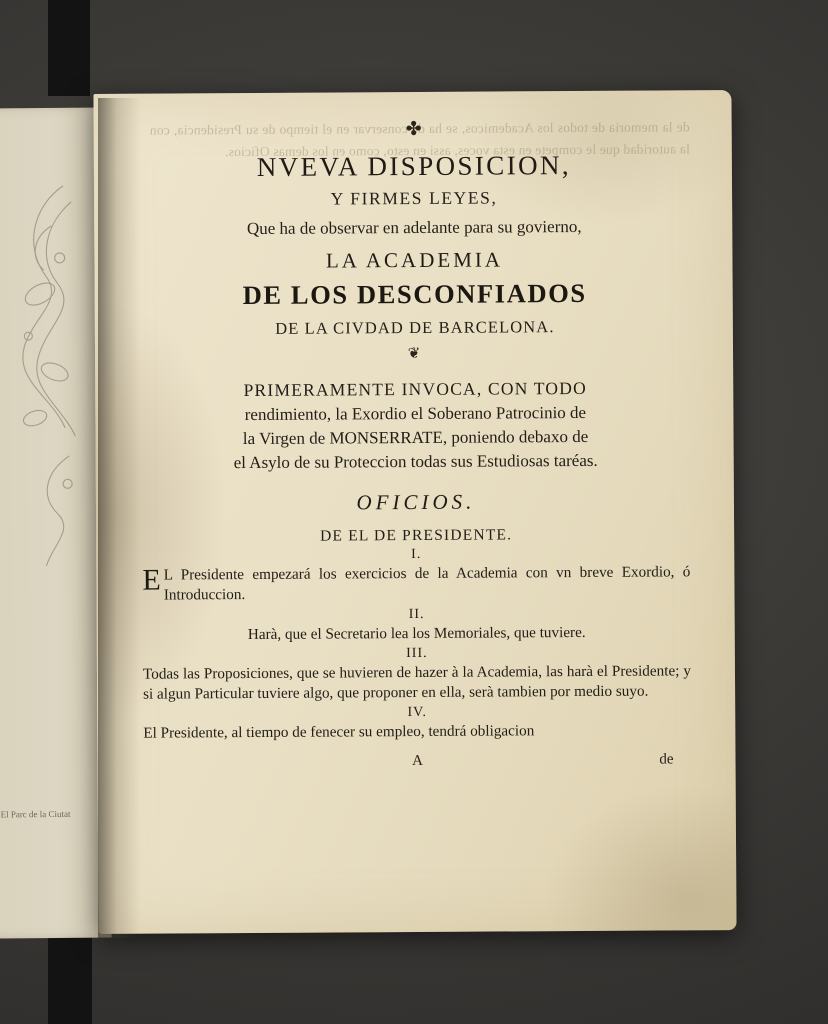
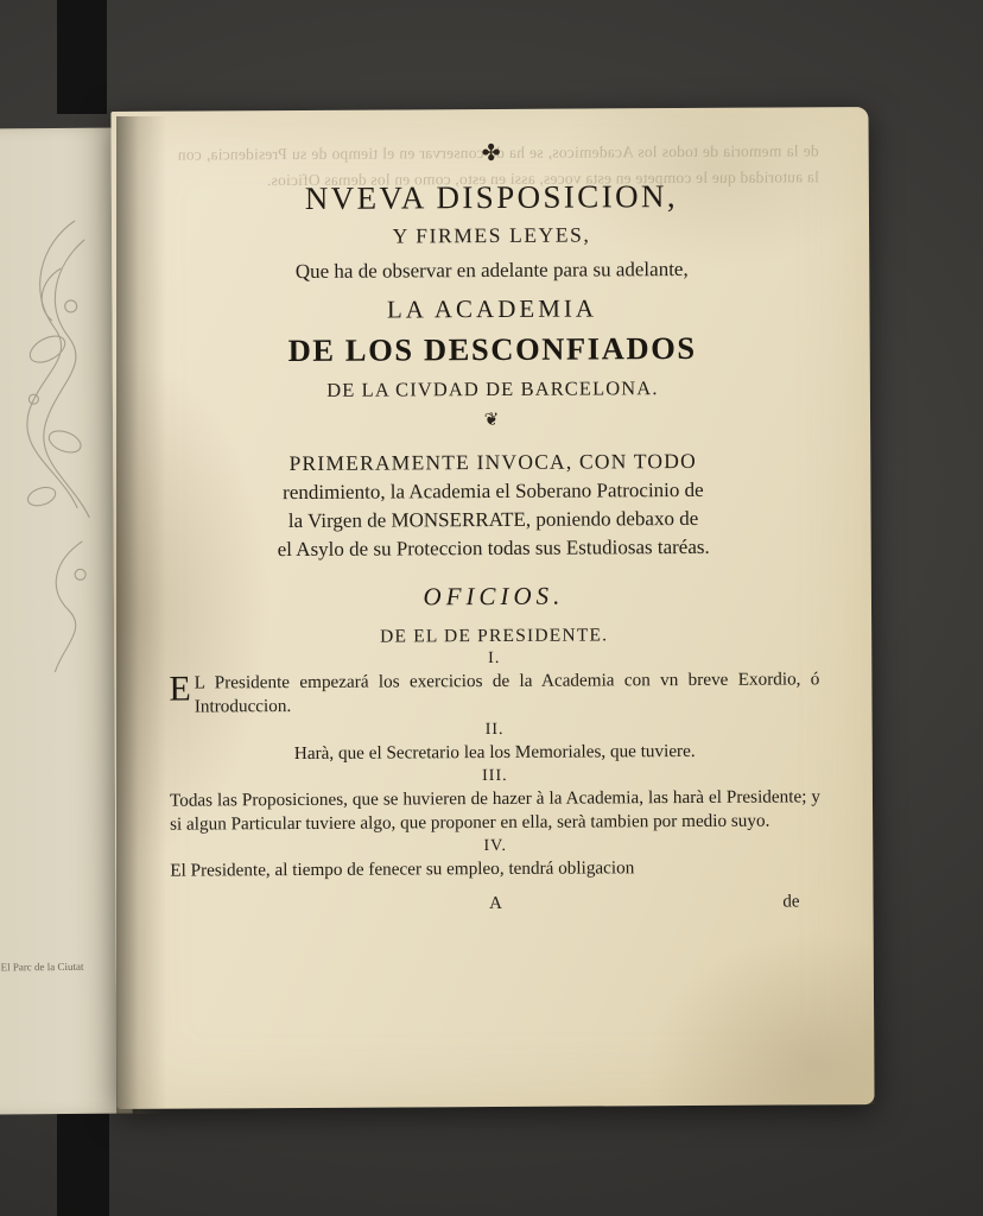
  El Parc de la Ciutat
  ✤
  NVEVA DISPOSICION,
  Y FIRMES LEYES,
- Que ha de observar en adelante para su govierno,
+ Que ha de observar en adelante para su adelante,
  LA ACADEMIA
  DE LOS DESCONFIADOS
  DE LA CIVDAD DE BARCELONA.
  ❦
  PRIMERAMENTE INVOCA, CON TODO
- rendimiento, la Exordio el Soberano Patrocinio de
+ rendimiento, la Academia el Soberano Patrocinio de
  la Virgen de MONSERRATE, poniendo debaxo de
  el Asylo de su Proteccion todas sus Estudiosas taréas.
  OFICIOS.
  DE EL DE PRESIDENTE.
  I.
  E
  L Presidente empezará los exercicios de la Academia con vn breve Exordio, ó Introduccion.
  II.
  Harà, que el Secretario lea los Memoriales, que tuviere.
  III.
  Todas las Proposiciones, que se huvieren de hazer à la Academia, las harà el Presidente; y si algun Particular tuviere algo, que proponer en ella, serà tambien por medio suyo.
  IV.
  El Presidente, al tiempo de fenecer su empleo, tendrá obligacion
  A
  de
